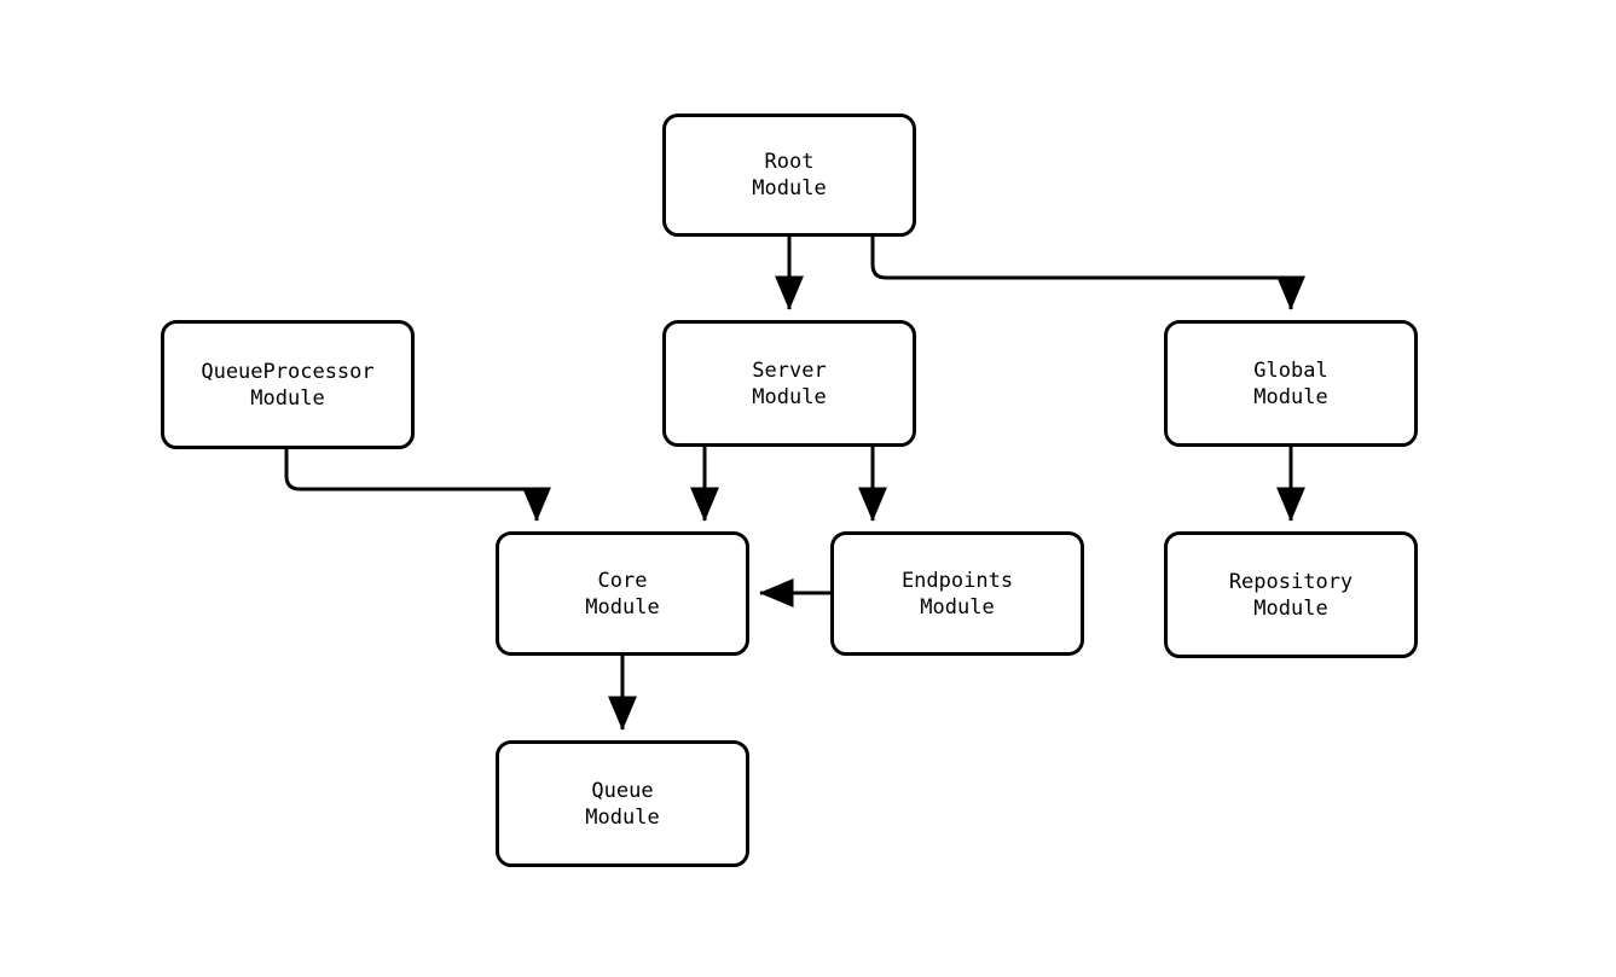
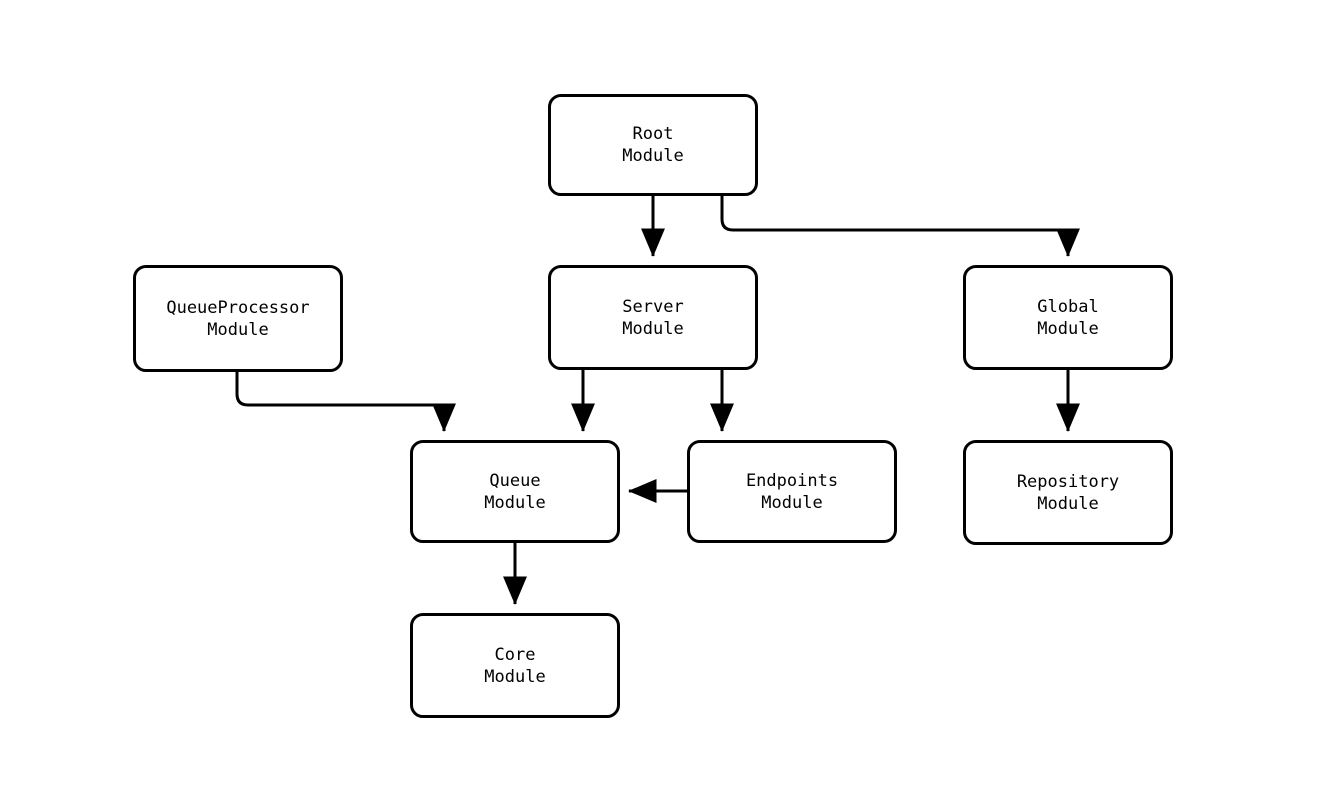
  Root
  Module
  QueueProcessor
  Module
  Server
  Module
  Global
  Module
- Core
+ Queue
  Module
  Endpoints
  Module
  Repository
  Module
- Queue
+ Core
  Module
